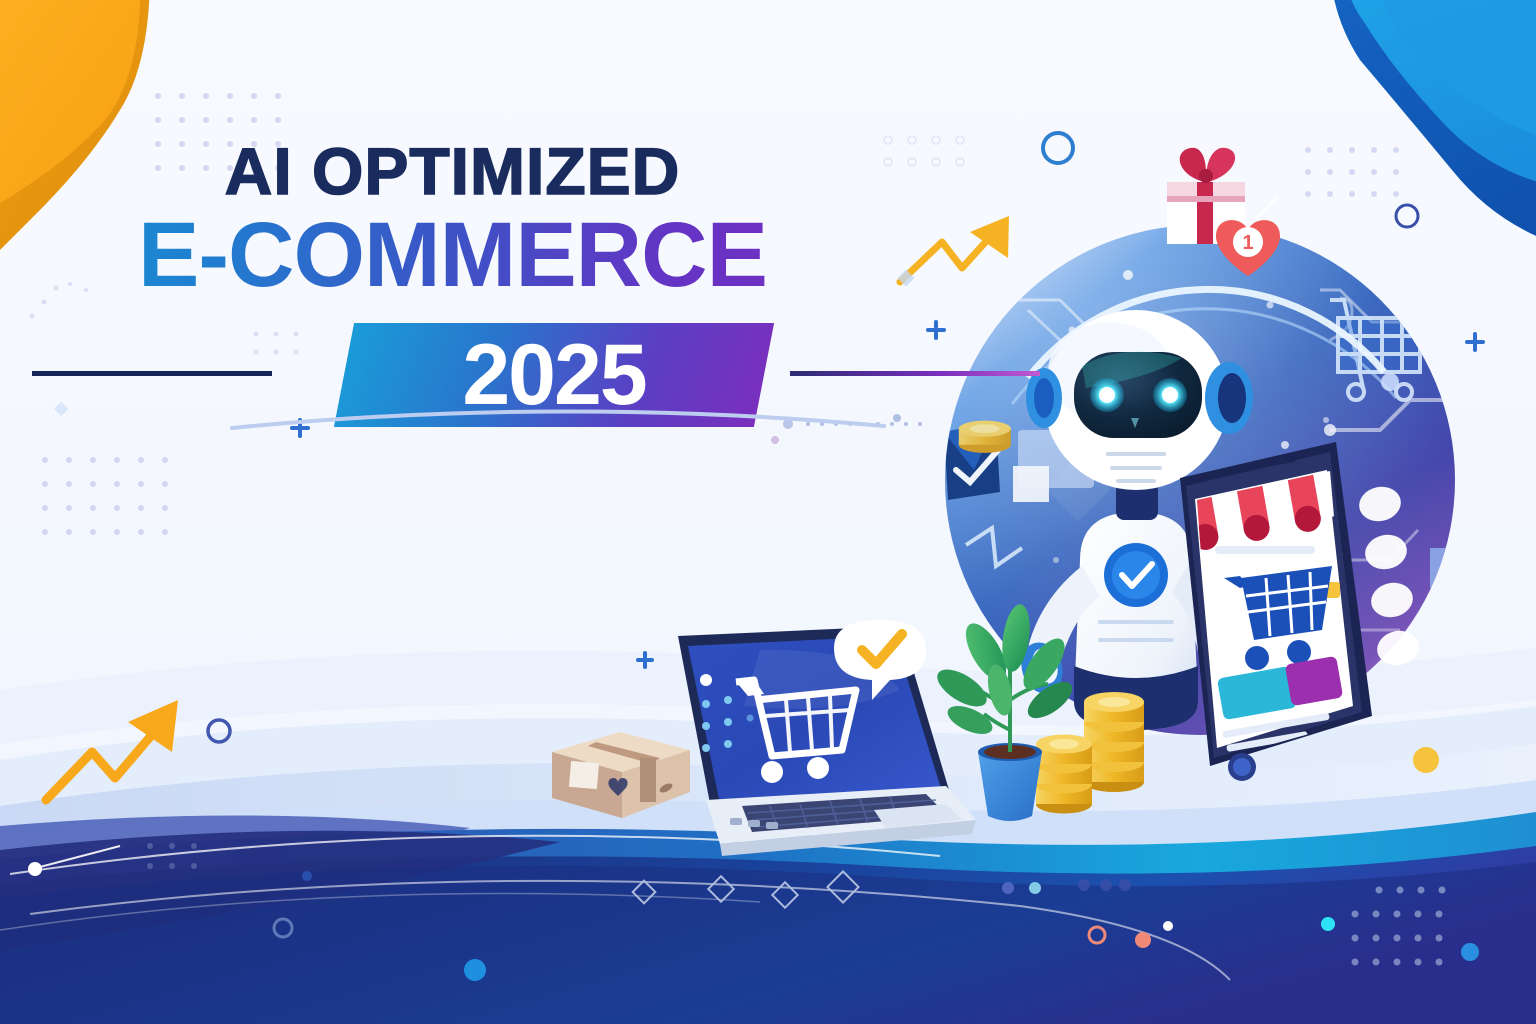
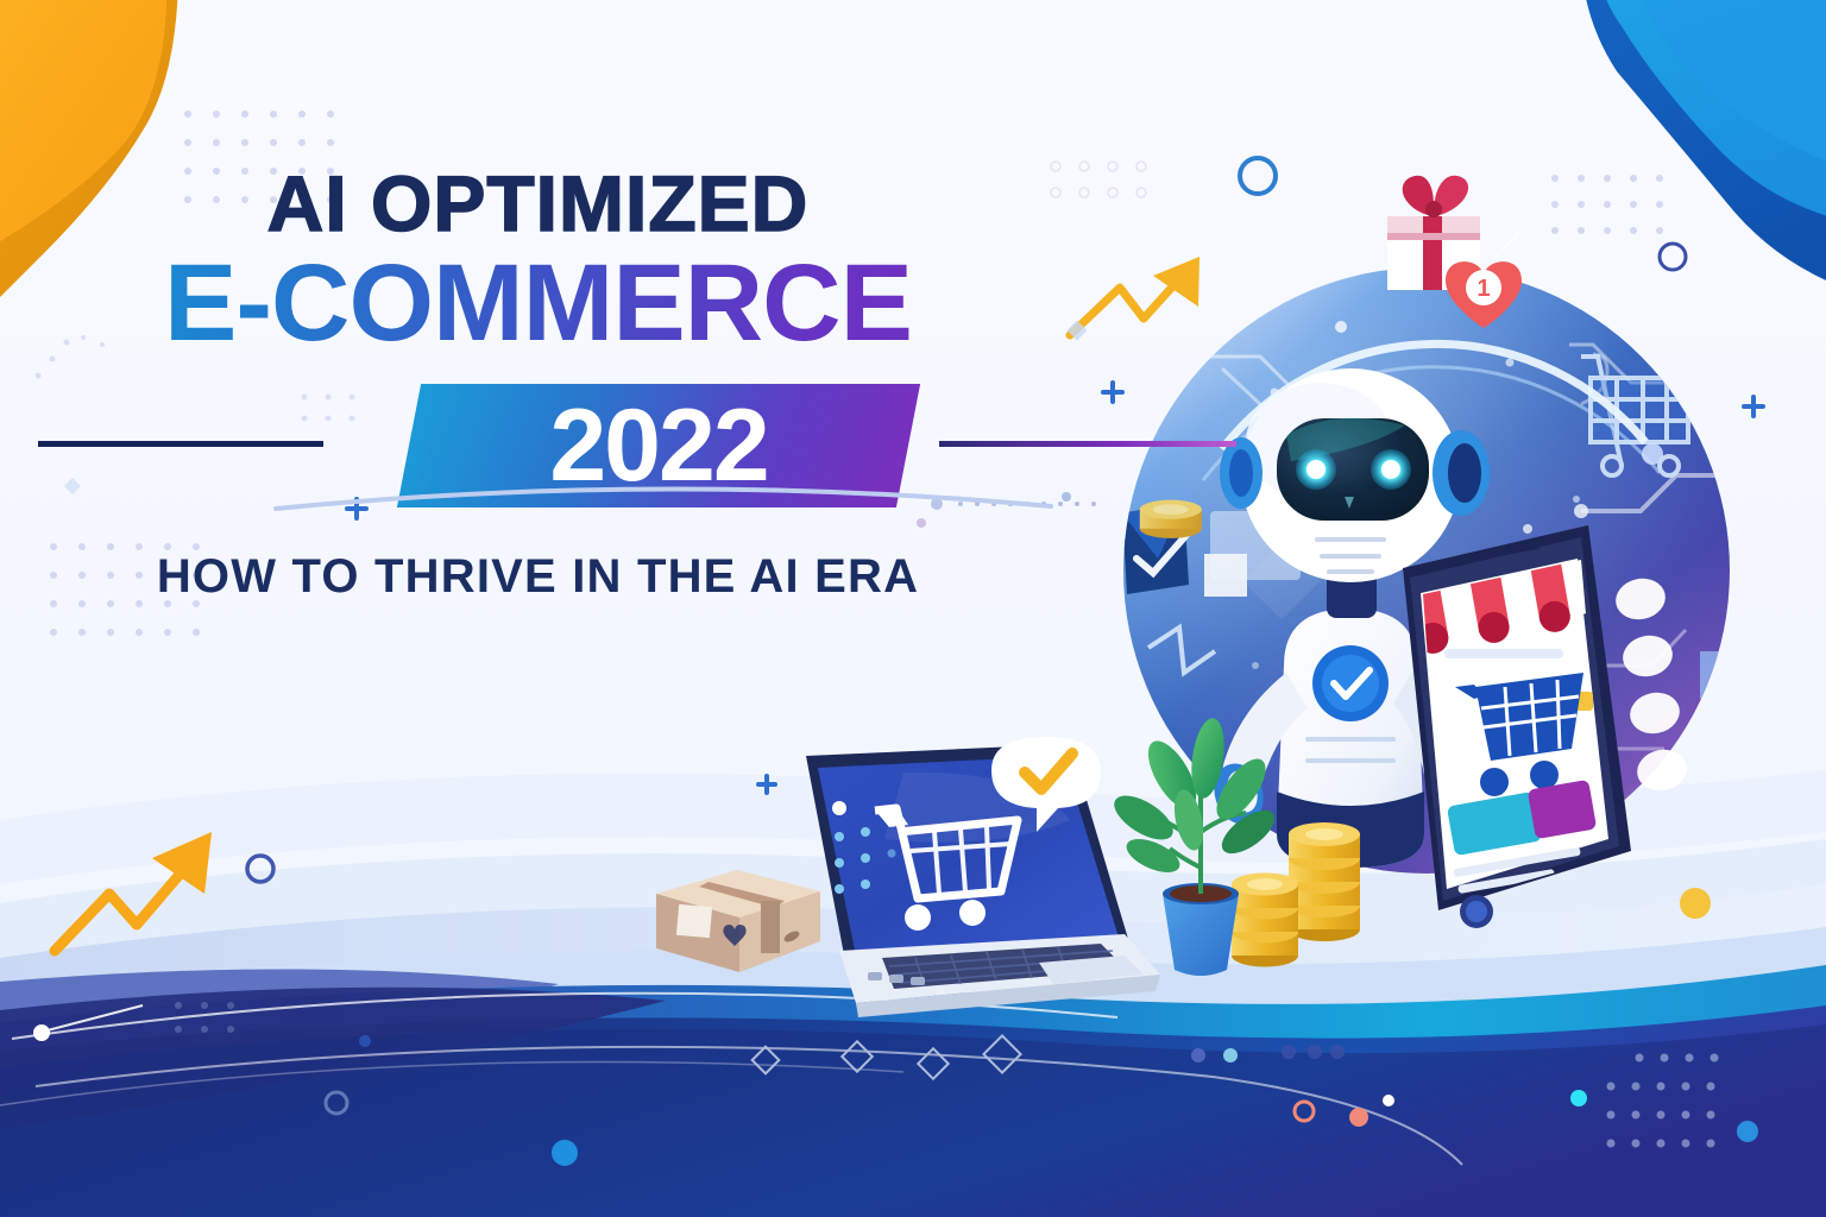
  1
  AI OPTIMIZED
  E-COMMERCE
- 2025
+ 2022
+ HOW TO THRIVE IN THE AI ERA
